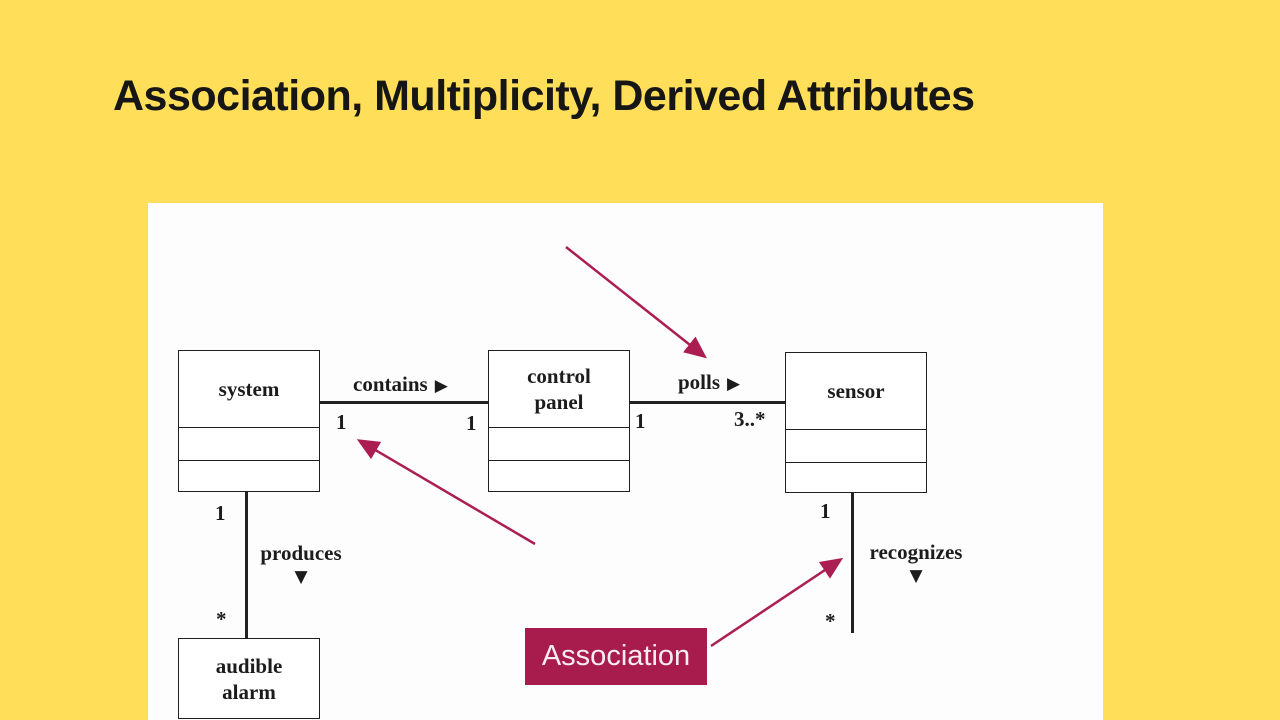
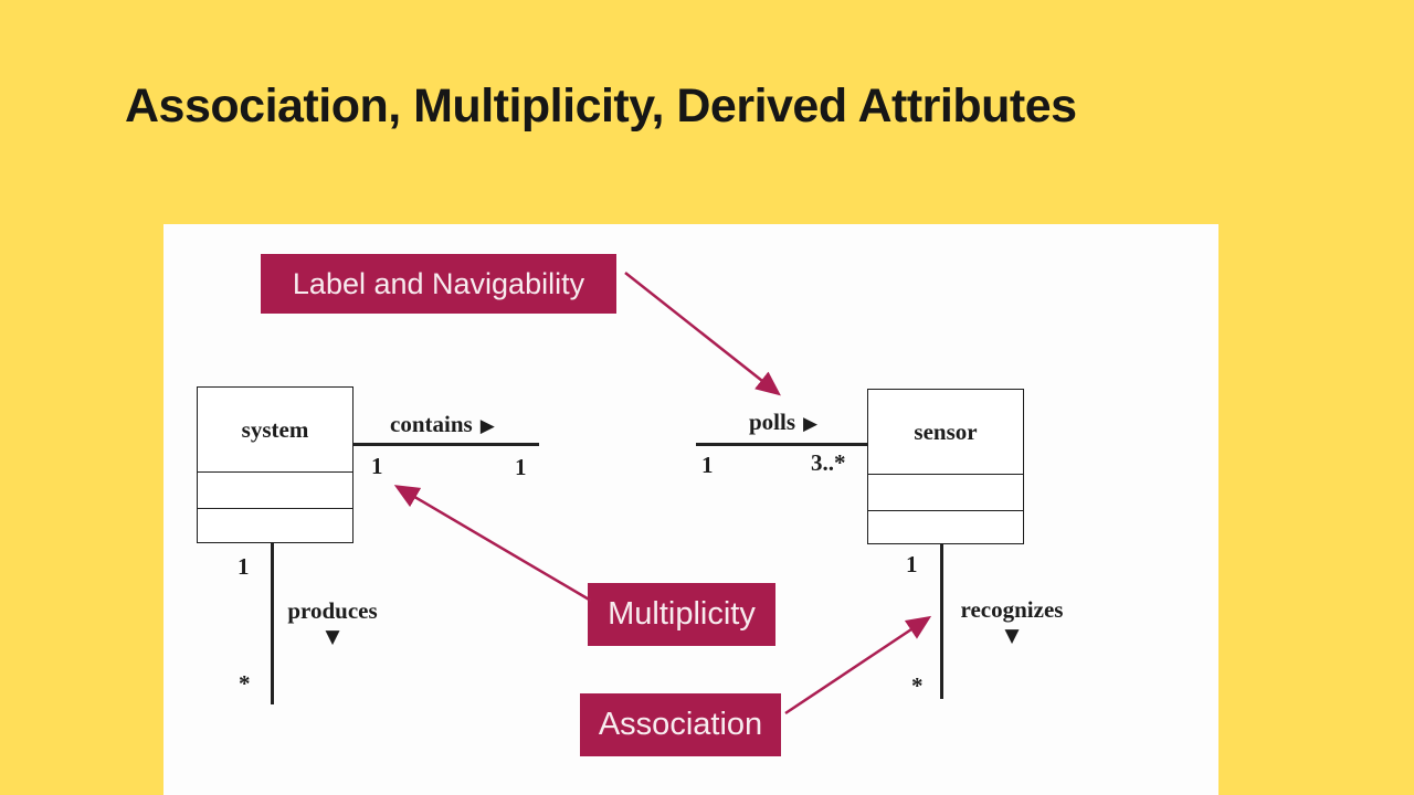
  Association, Multiplicity, Derived Attributes
+ Label and Navigability
+ Multiplicity
  Association
  system
- control panel
  sensor
- audible alarm
  contains ▶
  polls ▶
  produces
  ▼
  recognizes
  ▼
  1
  1
  1
  3..*
  1
  *
  1
  *
